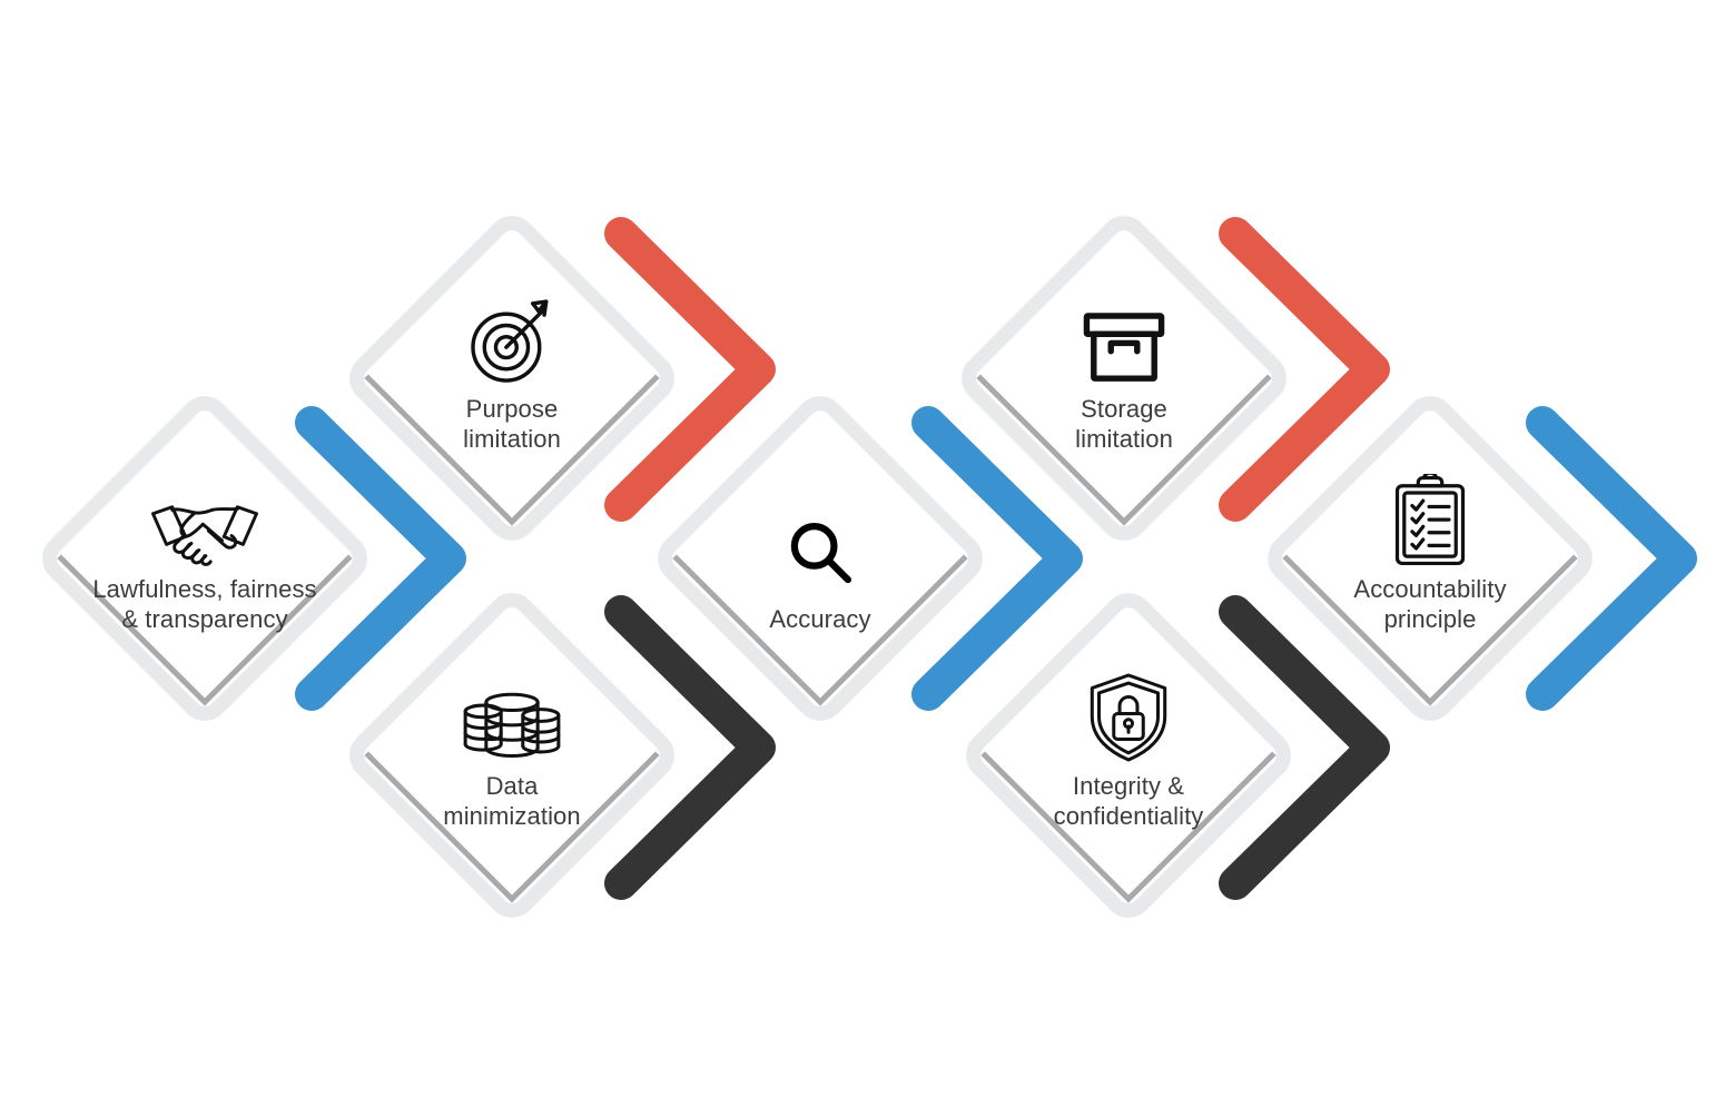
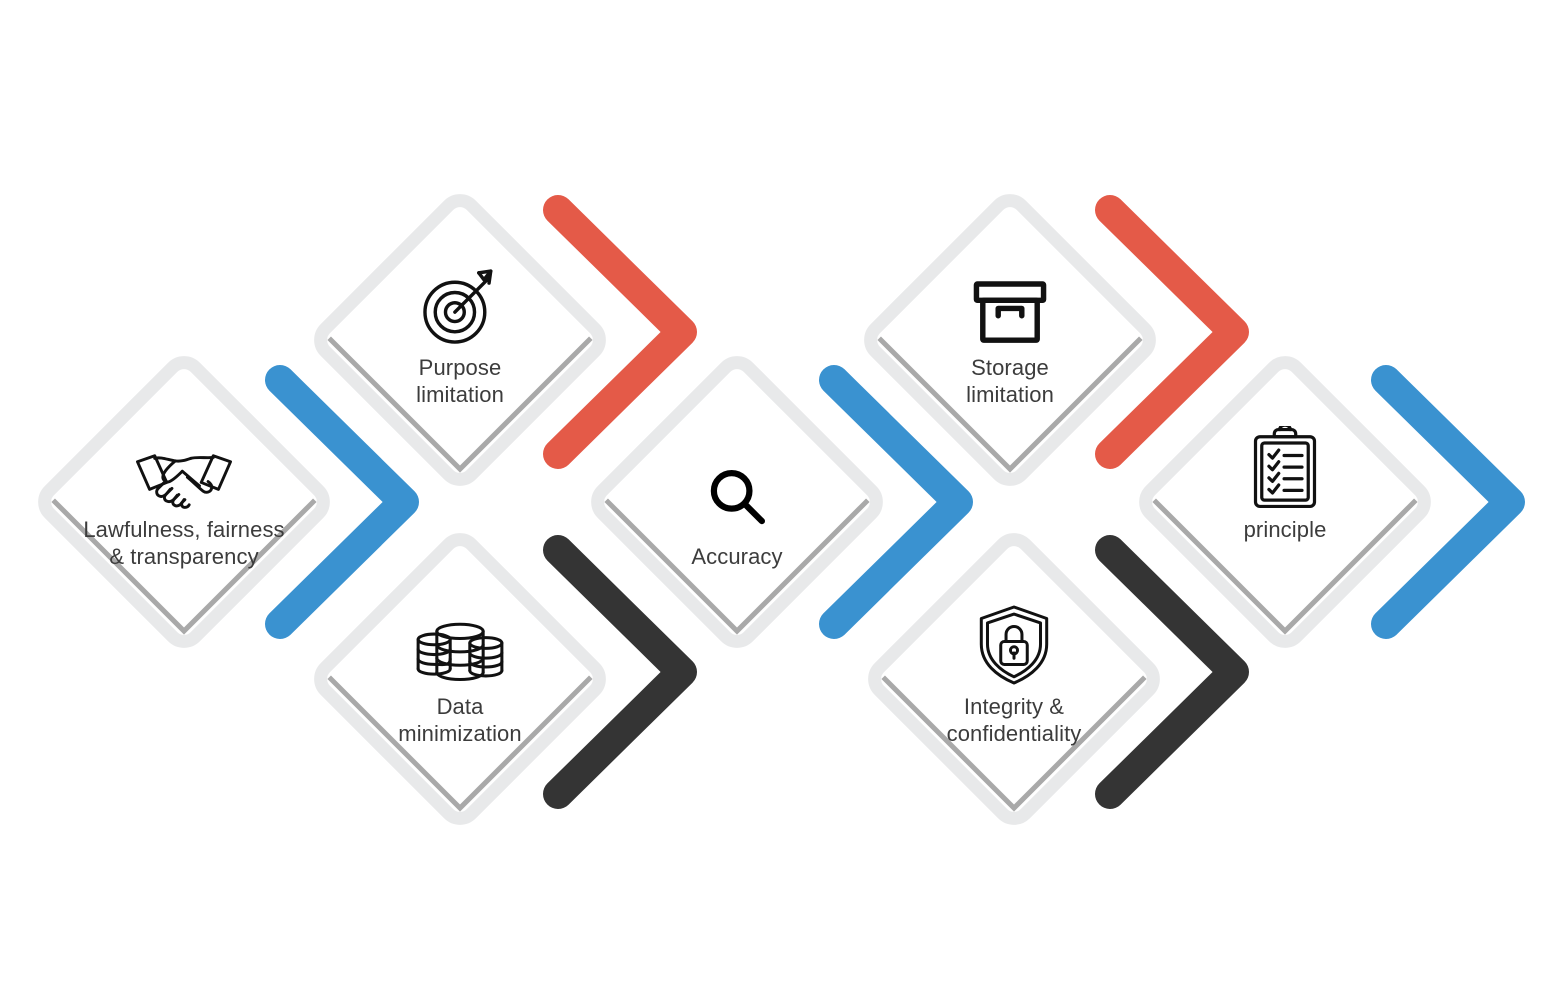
  Lawfulness, fairness
  & transparency
  Purpose
  limitation
  Data
  minimization
  Accuracy
  Storage
  limitation
  Integrity &
  confidentiality
- Accountability
  principle
